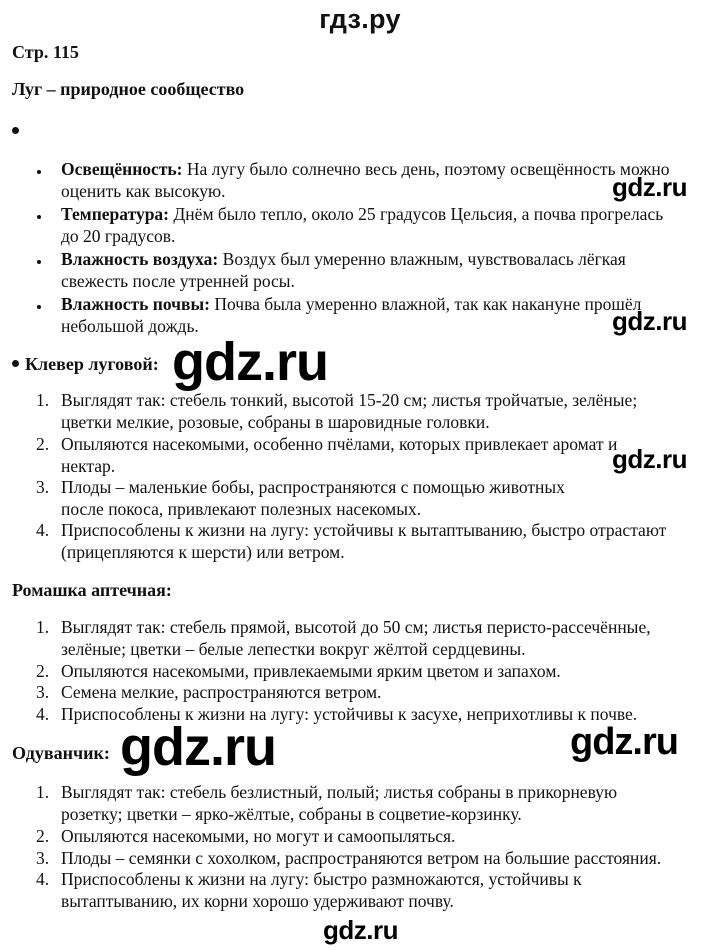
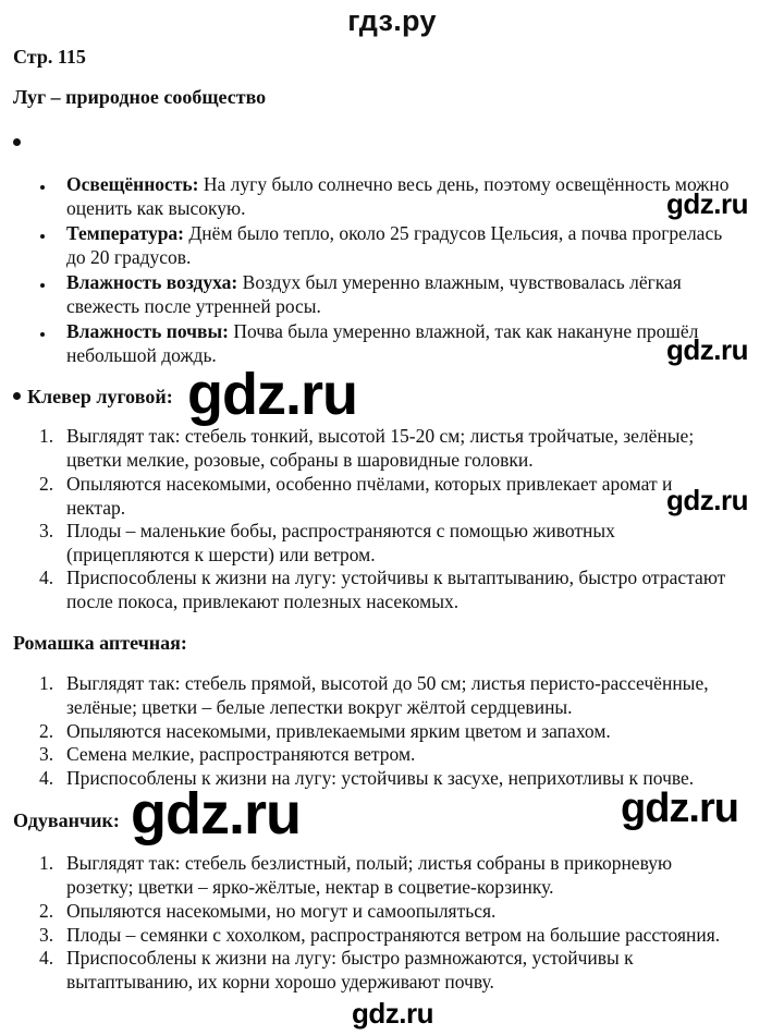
  гдз.ру
  Стр. 115
  Луг – природное сообщество
  Освещённость: На лугу было солнечно весь день, поэтому освещённость можно
  оценить как высокую.
  Температура: Днём было тепло, около 25 градусов Цельсия, а почва прогрелась
  до 20 градусов.
  Влажность воздуха: Воздух был умеренно влажным, чувствовалась лёгкая
  свежесть после утренней росы.
  Влажность почвы: Почва была умеренно влажной, так как накануне прошёл
  небольшой дождь.
  Клевер луговой:
  1.
  Выглядят так: стебель тонкий, высотой 15-20 см; листья тройчатые, зелёные;
  цветки мелкие, розовые, собраны в шаровидные головки.
  2.
  Опыляются насекомыми, особенно пчёлами, которых привлекает аромат и
  нектар.
  3.
  Плоды – маленькие бобы, распространяются с помощью животных
- после покоса, привлекают полезных насекомых.
+ (прицепляются к шерсти) или ветром.
  4.
  Приспособлены к жизни на лугу: устойчивы к вытаптыванию, быстро отрастают
- (прицепляются к шерсти) или ветром.
+ после покоса, привлекают полезных насекомых.
  Ромашка аптечная:
  1.
  Выглядят так: стебель прямой, высотой до 50 см; листья перисто-рассечённые,
  зелёные; цветки – белые лепестки вокруг жёлтой сердцевины.
  2.
  Опыляются насекомыми, привлекаемыми ярким цветом и запахом.
  3.
  Семена мелкие, распространяются ветром.
  4.
  Приспособлены к жизни на лугу: устойчивы к засухе, неприхотливы к почве.
  Одуванчик:
  1.
  Выглядят так: стебель безлистный, полый; листья собраны в прикорневую
- розетку; цветки – ярко-жёлтые, собраны в соцветие-корзинку.
+ розетку; цветки – ярко-жёлтые, нектар в соцветие-корзинку.
  2.
  Опыляются насекомыми, но могут и самоопыляться.
  3.
  Плоды – семянки с хохолком, распространяются ветром на большие расстояния.
  4.
  Приспособлены к жизни на лугу: быстро размножаются, устойчивы к
  вытаптыванию, их корни хорошо удерживают почву.
  gdz.ru
  gdz.ru
  gdz.ru
  gdz.ru
  gdz.ru
  gdz.ru
  gdz.ru
